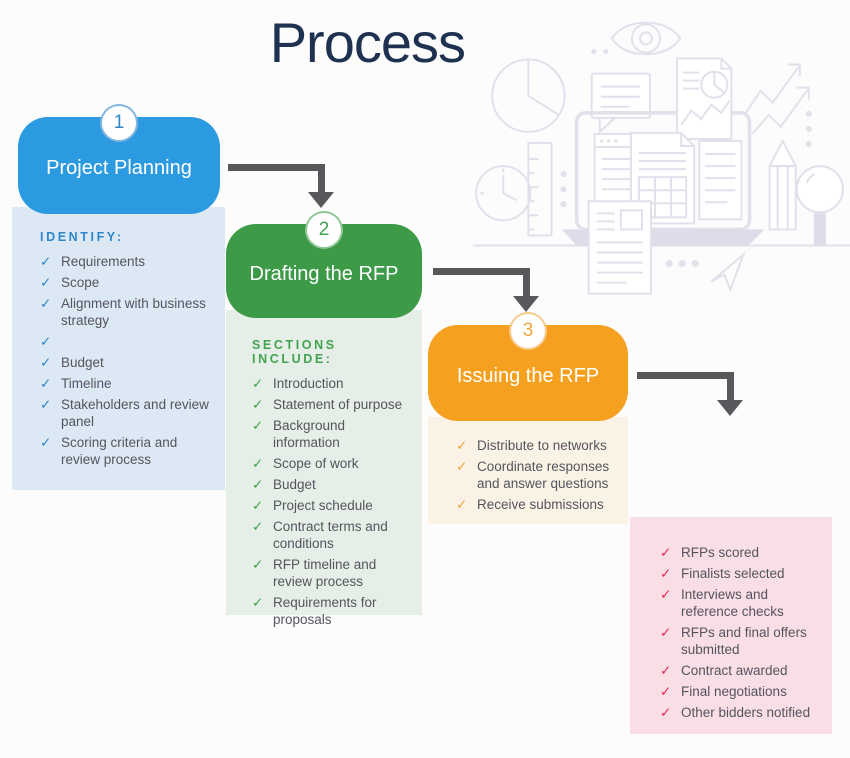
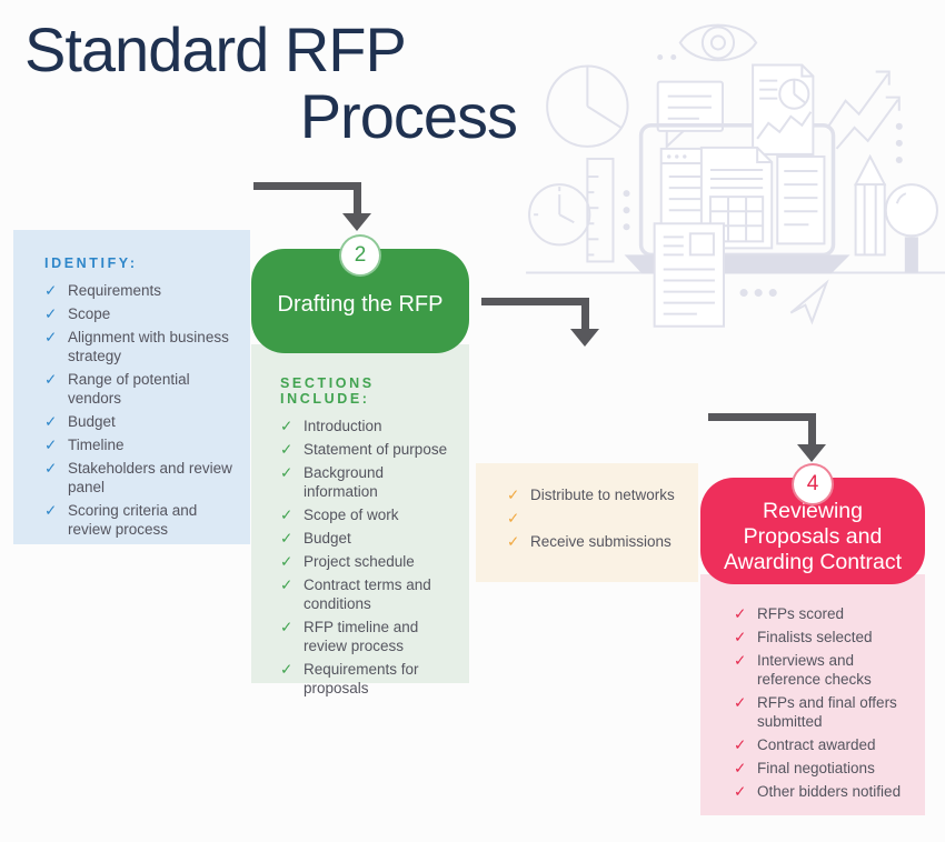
+ Standard RFP
  Process
  IDENTIFY:
  ✓
  Requirements
  ✓
  Scope
  ✓
  Alignment with business strategy
  ✓
+ Range of potential vendors
  ✓
  Budget
  ✓
  Timeline
  ✓
  Stakeholders and review panel
  ✓
  Scoring criteria and review process
- 1
- Project Planning
  SECTIONS INCLUDE:
  ✓
  Introduction
  ✓
  Statement of purpose
  ✓
  Background information
  ✓
  Scope of work
  ✓
  Budget
  ✓
  Project schedule
  ✓
  Contract terms and conditions
  ✓
  RFP timeline and review process
  ✓
  Requirements for proposals
  2
  Drafting the RFP
  ✓
  Distribute to networks
  ✓
- Coordinate responses and answer questions
  ✓
  Receive submissions
- 3
- Issuing the RFP
  ✓
  RFPs scored
  ✓
  Finalists selected
  ✓
  Interviews and reference checks
  ✓
  RFPs and final offers submitted
  ✓
  Contract awarded
  ✓
  Final negotiations
  ✓
  Other bidders notified
+ 4
+ Reviewing
+ Proposals and
+ Awarding Contract
